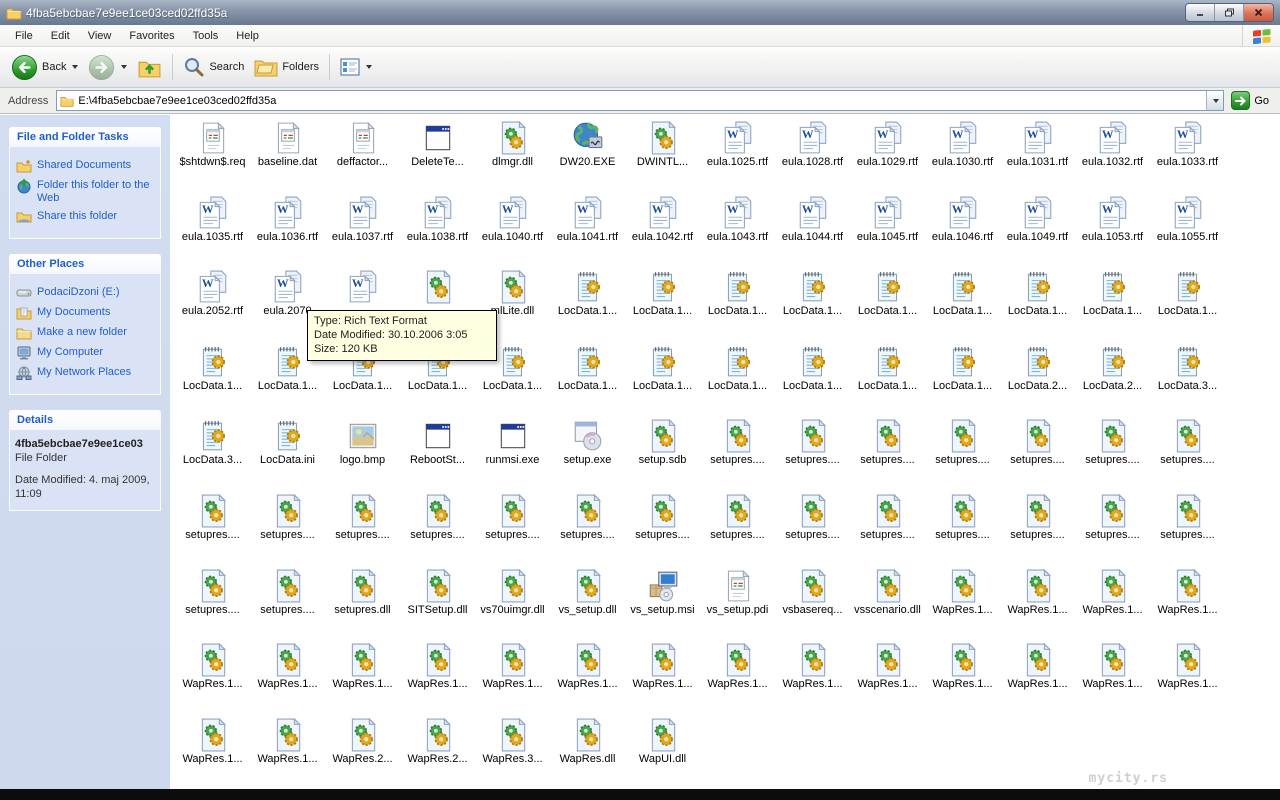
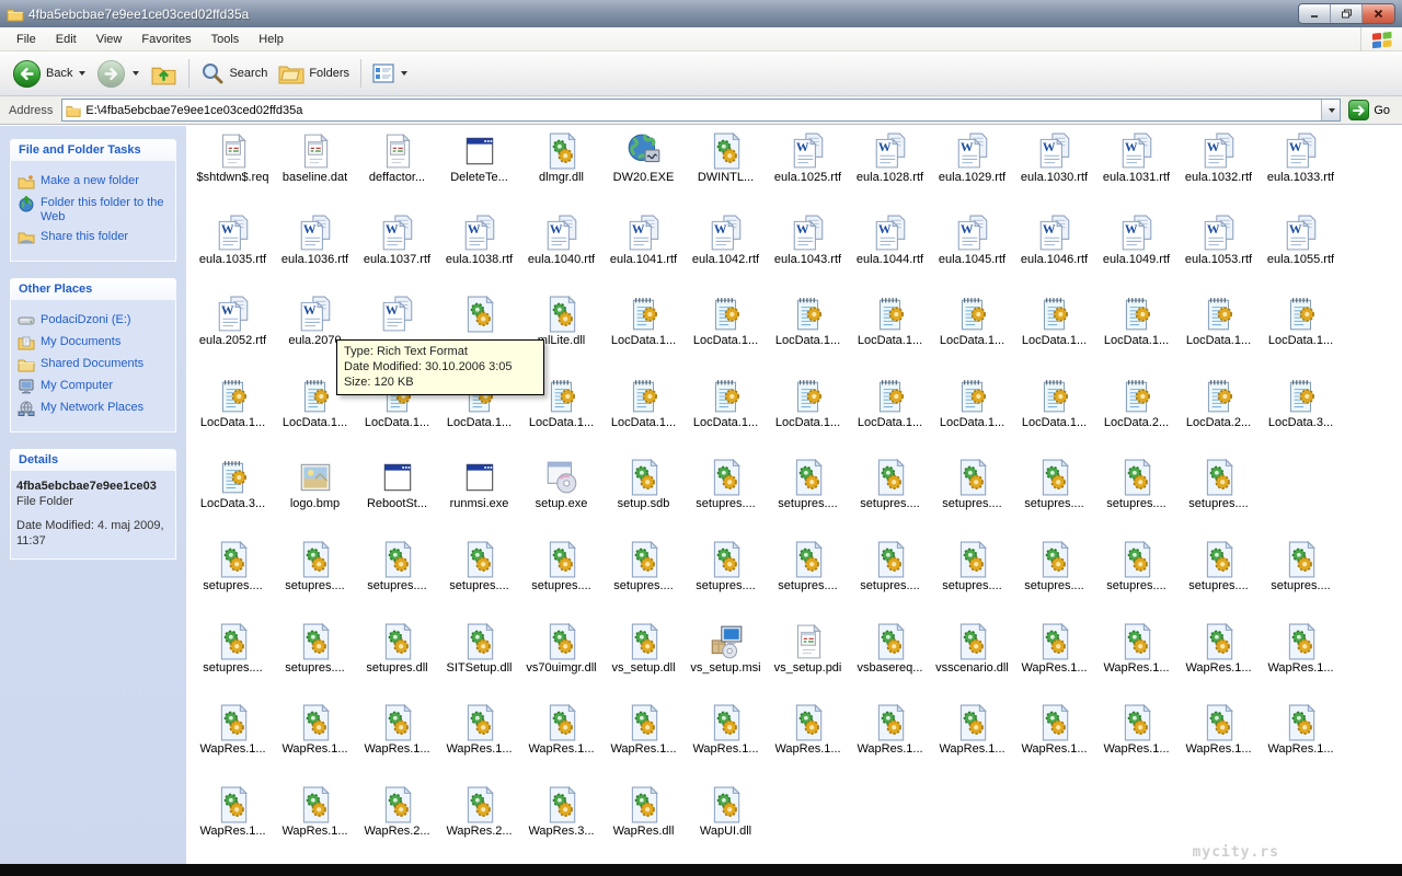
  4fba5ebcbae7e9ee1ce03ced02ffd35a
  File
  Edit
  View
  Favorites
  Tools
  Help
  Back
  Search
  Folders
  Address
  E:\4fba5ebcbae7e9ee1ce03ced02ffd35a
  Go
  File and Folder Tasks
- Shared Documents
+ Make a new folder
  Folder this folder to the Web
  Share this folder
  Other Places
  PodaciDzoni (E:)
  My Documents
- Make a new folder
+ Shared Documents
  My Computer
  My Network Places
  Details
  4fba5ebcbae7e9ee1ce03
  File Folder
- Date Modified: 4. maj 2009, 11:09
+ Date Modified: 4. maj 2009, 11:37
  $shtdwn$.req
  baseline.dat
  deffactor...
  DeleteTe...
  dlmgr.dll
  DW20.EXE
  DWINTL...
  eula.1025.rtf
  eula.1028.rtf
  eula.1029.rtf
  eula.1030.rtf
  eula.1031.rtf
  eula.1032.rtf
  eula.1033.rtf
  eula.1035.rtf
  eula.1036.rtf
  eula.1037.rtf
  eula.1038.rtf
  eula.1040.rtf
  eula.1041.rtf
  eula.1042.rtf
  eula.1043.rtf
  eula.1044.rtf
  eula.1045.rtf
  eula.1046.rtf
  eula.1049.rtf
  eula.1053.rtf
  eula.1055.rtf
  eula.2052.rtf
  eula.207
  lLite.dll
  LocData.1...
  LocData.1...
  LocData.1...
  LocData.1...
  LocData.1...
  LocData.1...
  LocData.1...
  LocData.1...
  LocData.1...
  LocData.1...
  LocData.1...
  LocData.1...
  LocData.1...
  LocData.1...
  LocData.1...
  LocData.1...
  LocData.1...
  LocData.1...
  LocData.1...
  LocData.1...
  LocData.2...
  LocData.2...
  LocData.3...
  LocData.3...
- LocData.ini
  logo.bmp
  RebootSt...
  runmsi.exe
  setup.exe
  setup.sdb
  setupres....
  setupres....
  setupres....
  setupres....
  setupres....
  setupres....
  setupres....
  setupres....
  setupres....
  setupres....
  setupres....
  setupres....
  setupres....
  setupres....
  setupres....
  setupres....
  setupres....
  setupres....
  setupres....
  setupres....
  setupres....
  setupres....
  setupres....
  setupres.dll
  SITSetup.dll
  vs70uimgr.dll
  vs_setup.dll
  vs_setup.msi
  vs_setup.pdi
  vsbasereq...
  vsscenario.dll
  WapRes.1...
  WapRes.1...
  WapRes.1...
  WapRes.1...
  WapRes.1...
  WapRes.1...
  WapRes.1...
  WapRes.1...
  WapRes.1...
  WapRes.1...
  WapRes.1...
  WapRes.1...
  WapRes.1...
  WapRes.1...
  WapRes.1...
  WapRes.1...
  WapRes.1...
  WapRes.1...
  WapRes.1...
  WapRes.1...
  WapRes.2...
  WapRes.2...
  WapRes.3...
  WapRes.dll
  WapUI.dll
  Type: Rich Text Format
  Date Modified: 30.10.2006 3:05
  Size: 120 KB
  mycity.rs
